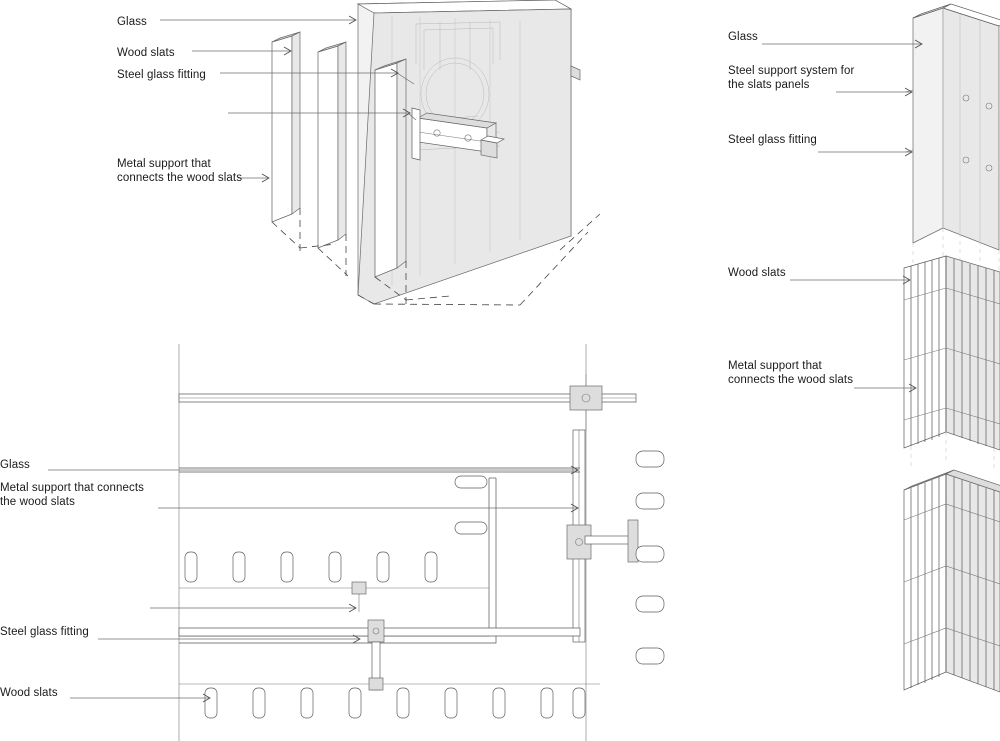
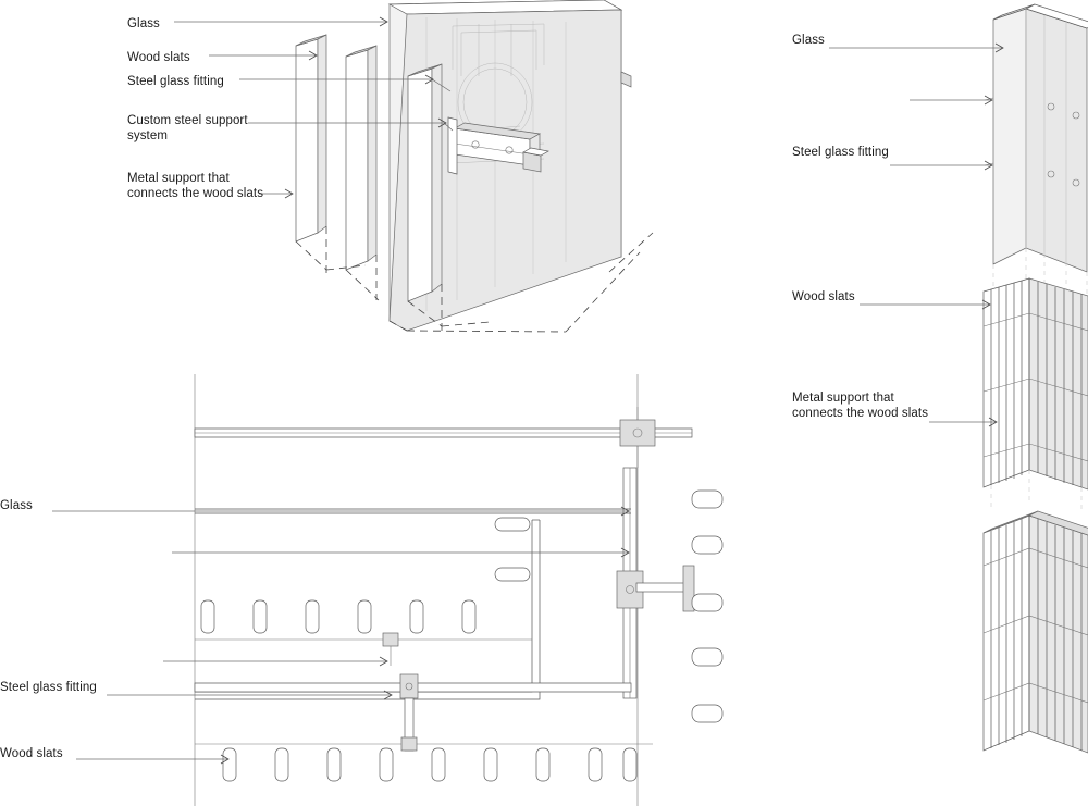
  Glass
  Wood slats
  Steel glass fitting
+ Custom steel support
+ system
  Metal support that
  connects the wood slats
  Glass
- Steel support system for
- the slats panels
  Steel glass fitting
  Wood slats
  Metal support that
  connects the wood slats
  Glass
- Metal support that connects
- the wood slats
  Steel glass fitting
  Wood slats
